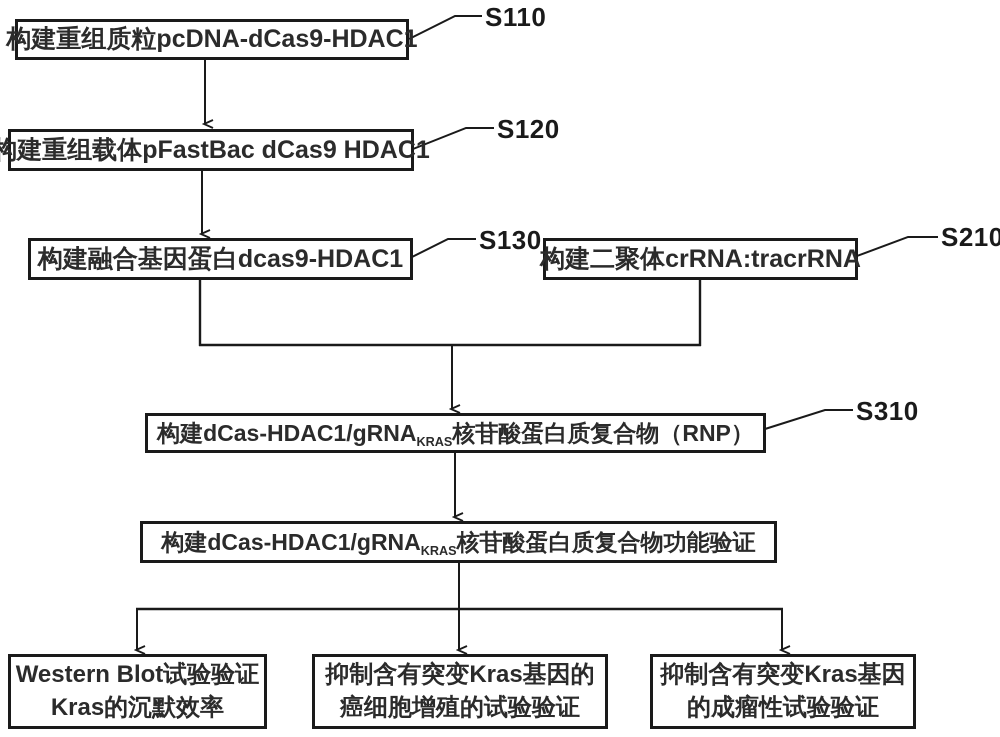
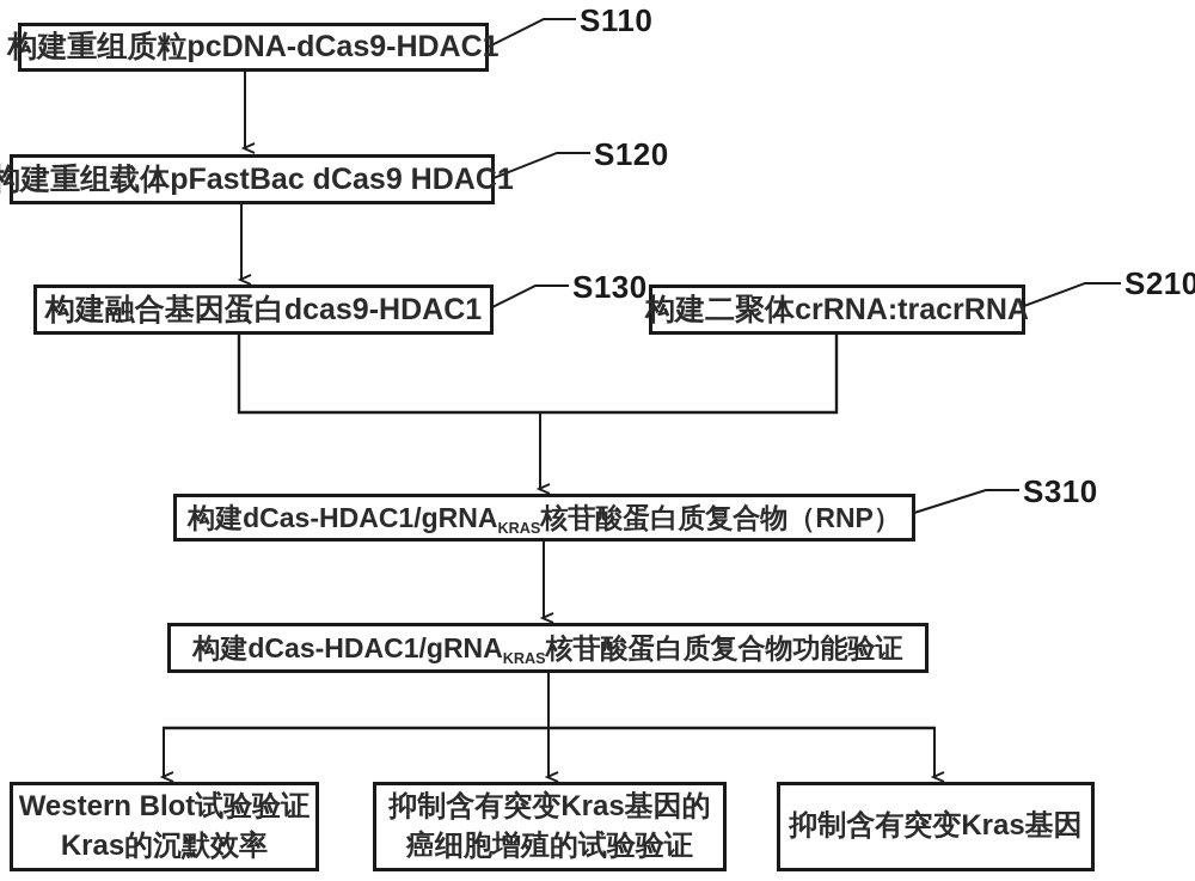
  S110
  S120
  S130
  S210
  S310
  构建重组质粒pcDNA-dCas9-HDAC1
  构建重组载体pFastBac dCas9 HDAC1
  构建融合基因蛋白dcas9-HDAC1
  构建二聚体crRNA:tracrRNA
  构建dCas-HDAC1/gRNAKRAS核苷酸蛋白质复合物（RNP）
  构建dCas-HDAC1/gRNAKRAS核苷酸蛋白质复合物功能验证
  Western Blot试验验证
  Kras的沉默效率
  抑制含有突变Kras基因的
  癌细胞增殖的试验验证
  抑制含有突变Kras基因
- 的成瘤性试验验证
